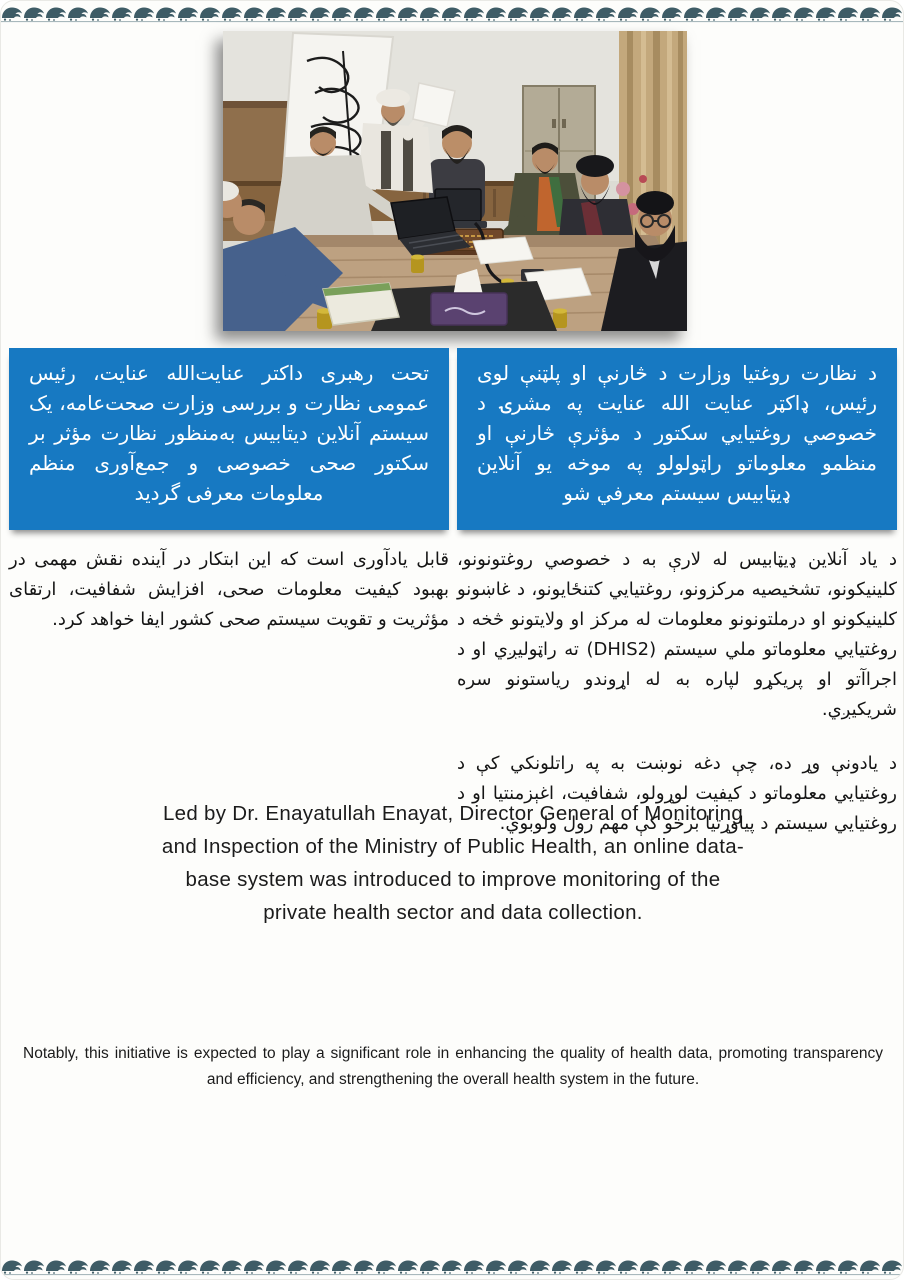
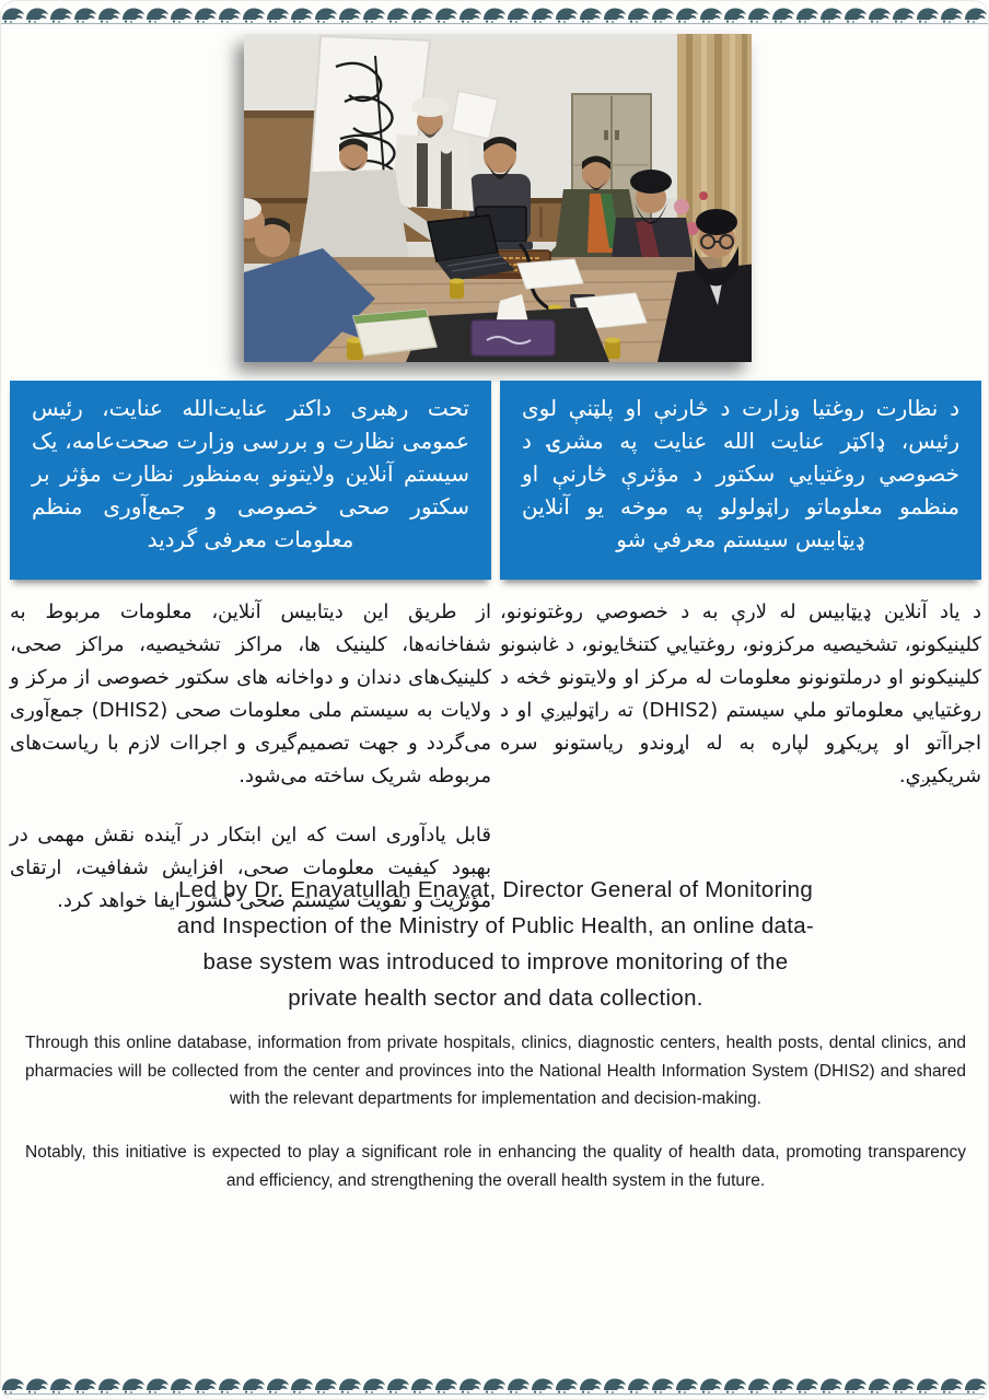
- تحت رهبری داکتر عنایت‌الله عنایت، رئیس عمومی نظارت و بررسی وزارت صحت‌عامه، یک سیستم آنلاین دیتابیس به‌منظور نظارت مؤثر بر سکتور صحی خصوصی و جمع‌آوری منظم معلومات معرفی گردید
+ تحت رهبری داکتر عنایت‌الله عنایت، رئیس عمومی نظارت و بررسی وزارت صحت‌عامه، یک سیستم آنلاین ولایتونو به‌منظور نظارت مؤثر بر سکتور صحی خصوصی و جمع‌آوری منظم معلومات معرفی گردید
  د نظارت روغتیا وزارت د څارنې او پلټنې لوی رئیس، ډاکټر عنایت الله عنایت په مشرۍ د خصوصي روغتیایي سکتور د مؤثرې څارنې او منظمو معلوماتو راټولولو په موخه یو آنلاین ډیټابیس سیستم معرفي شو
+ از طریق این دیتابیس آنلاین، معلومات مربوط به شفاخانه‌ها، کلینیک ها، مراکز تشخیصیه، مراکز صحی، کلینیک‌های دندان و دواخانه های سکتور خصوصی از مرکز و ولایات به سیستم ملی معلومات صحی (DHIS2) جمع‌آوری میگردد و جهت تصمیم‌گیری و اجراات لازم با ریاست‌های مربوطه شریک ساخته می‌شود.
  قابل یادآوری است که این ابتکار در آینده نقش مهمی در بهبود کیفیت معلومات صحی، افزایش شفافیت، ارتقای مؤثریت و تقویت سیستم صحی کشور ایفا خواهد کرد.
  د یاد آنلاین ډیټابیس له لارې به د خصوصي روغتونونو، کلینیکونو، تشخیصیه مرکزونو، روغتیایي کتنځایونو، د غاښونو کلینیکونو او درملتونونو معلومات له مرکز او ولایتونو څخه د روغتیایي معلوماتو ملي سیستم (DHIS2) ته راټولیږي او د اجراآتو او پریکړو لپاره به له اړوندو ریاستونو سره شریکیږي.
- د یادونې وړ ده، چې دغه نوښت به په راتلونکي کې د روغتیایي معلوماتو د کیفیت لوړولو، شفافیت، اغېزمنتیا او د روغتیایي سیستم د پیاوړتیا برخو کې مهم رول ولوبوي.
  Led by Dr. Enayatullah Enayat, Director General of Monitoring
  and Inspection of the Ministry of Public Health, an online data-
  base system was introduced to improve monitoring of the
  private health sector and data collection.
+ Through this online database, information from private hospitals, clinics, diagnostic centers, health posts, dental clinics, and pharmacies will be collected from the center and provinces into the National Health Information System (DHIS2) and shared with the relevant departments for implementation and decision-making.
  Notably, this initiative is expected to play a significant role in enhancing the quality of health data, promoting transparency and efficiency, and strengthening the overall health system in the future.
